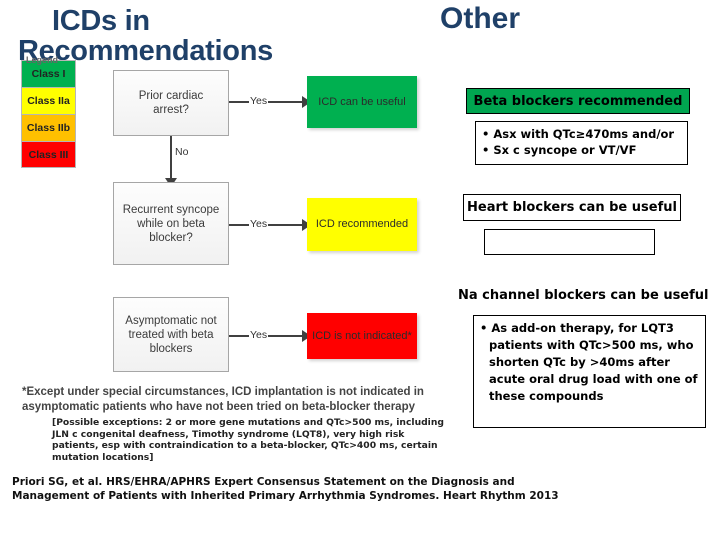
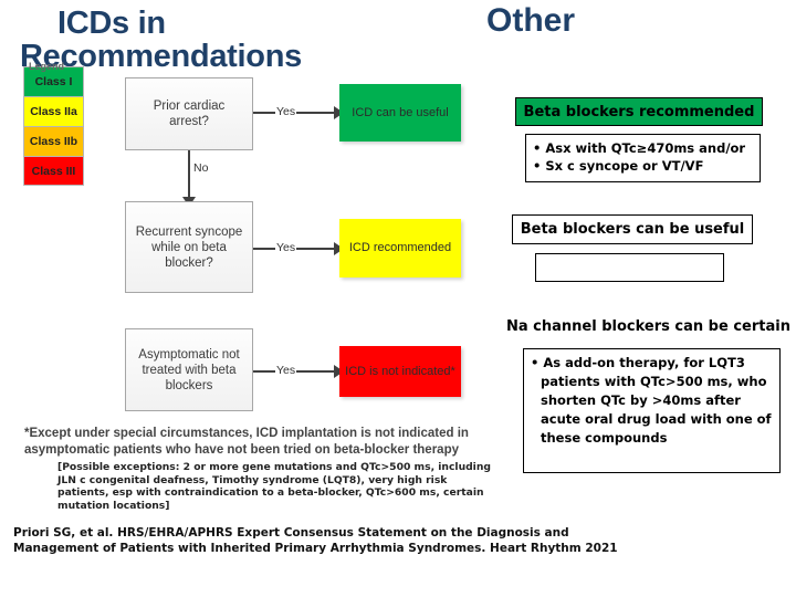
  ICDs in
  Recommendations
  Other
  Legend
  Class I
  Class IIa
  Class IIb
  Class III
  Prior cardiac arrest?
  Yes
  ICD can be useful
  No
  Recurrent syncope while on beta blocker?
  Yes
  ICD recommended
  Asymptomatic not treated with beta blockers
  Yes
  ICD is not indicated*
  *Except under special circumstances, ICD implantation is not indicated in asymptomatic patients who have not been tried on beta-blocker therapy
- [Possible exceptions: 2 or more gene mutations and QTc>500 ms, including JLN c congenital deafness, Timothy syndrome (LQT8), very high risk patients, esp with contraindication to a beta-blocker, QTc>400 ms, certain mutation locations]
+ [Possible exceptions: 2 or more gene mutations and QTc>500 ms, including JLN c congenital deafness, Timothy syndrome (LQT8), very high risk patients, esp with contraindication to a beta-blocker, QTc>600 ms, certain mutation locations]
- Priori SG, et al. HRS/EHRA/APHRS Expert Consensus Statement on the Diagnosis and Management of Patients with Inherited Primary Arrhythmia Syndromes. Heart Rhythm 2013
+ Priori SG, et al. HRS/EHRA/APHRS Expert Consensus Statement on the Diagnosis and Management of Patients with Inherited Primary Arrhythmia Syndromes. Heart Rhythm 2021
  Beta blockers recommended
  • Asx with QTc≥470ms and/or
  • Sx c syncope or VT/VF
- Heart blockers can be useful
+ Beta blockers can be useful
- Na channel blockers can be useful
+ Na channel blockers can be certain
  • As add-on therapy, for LQT3 patients with QTc>500 ms, who shorten QTc by >40ms after acute oral drug load with one of these compounds
